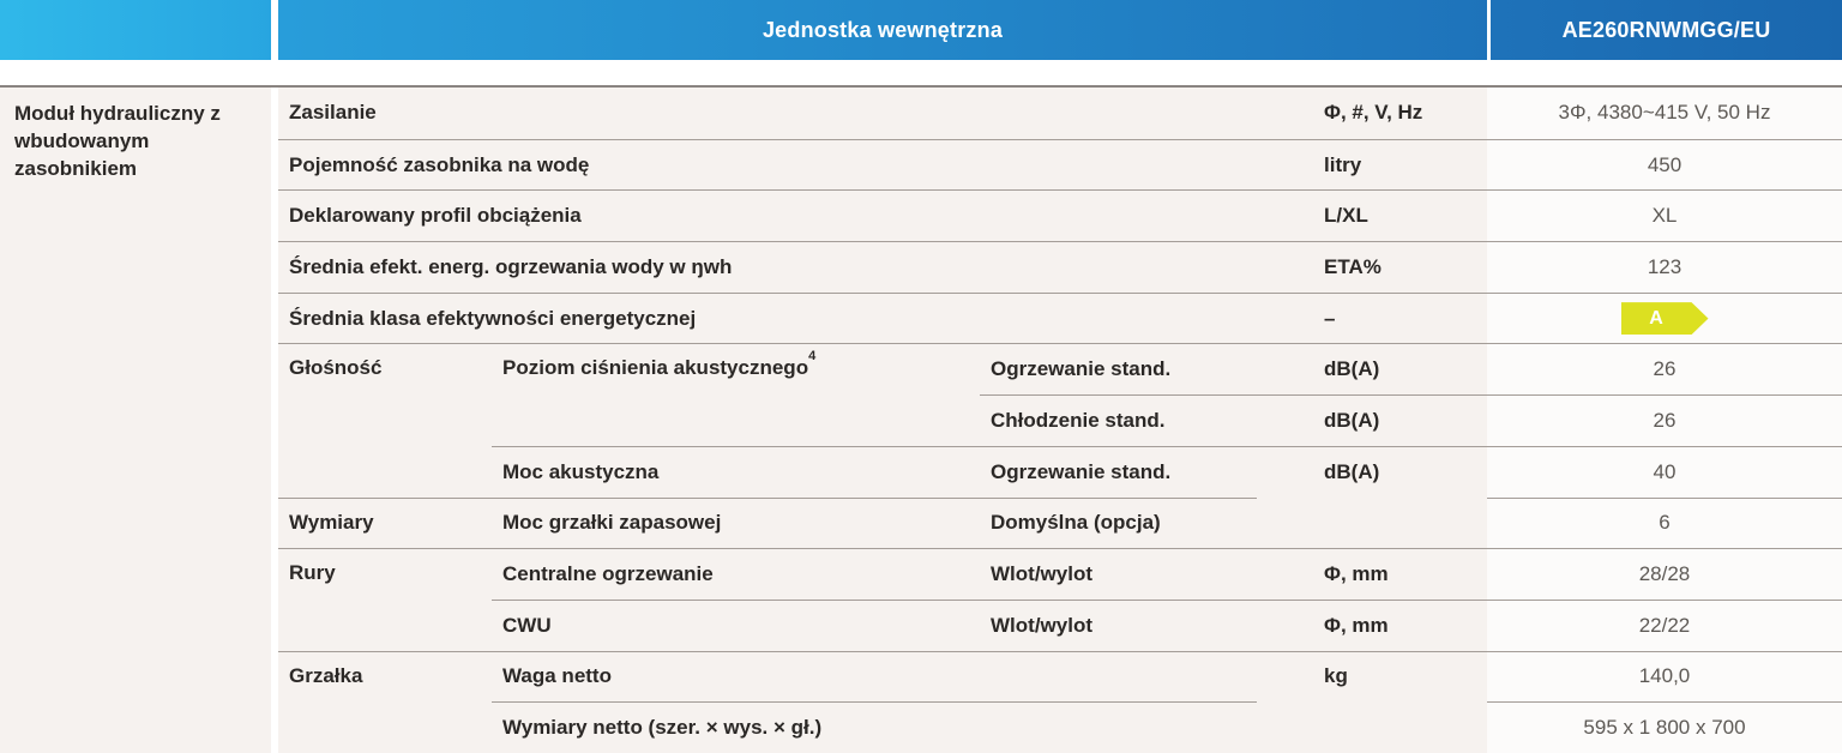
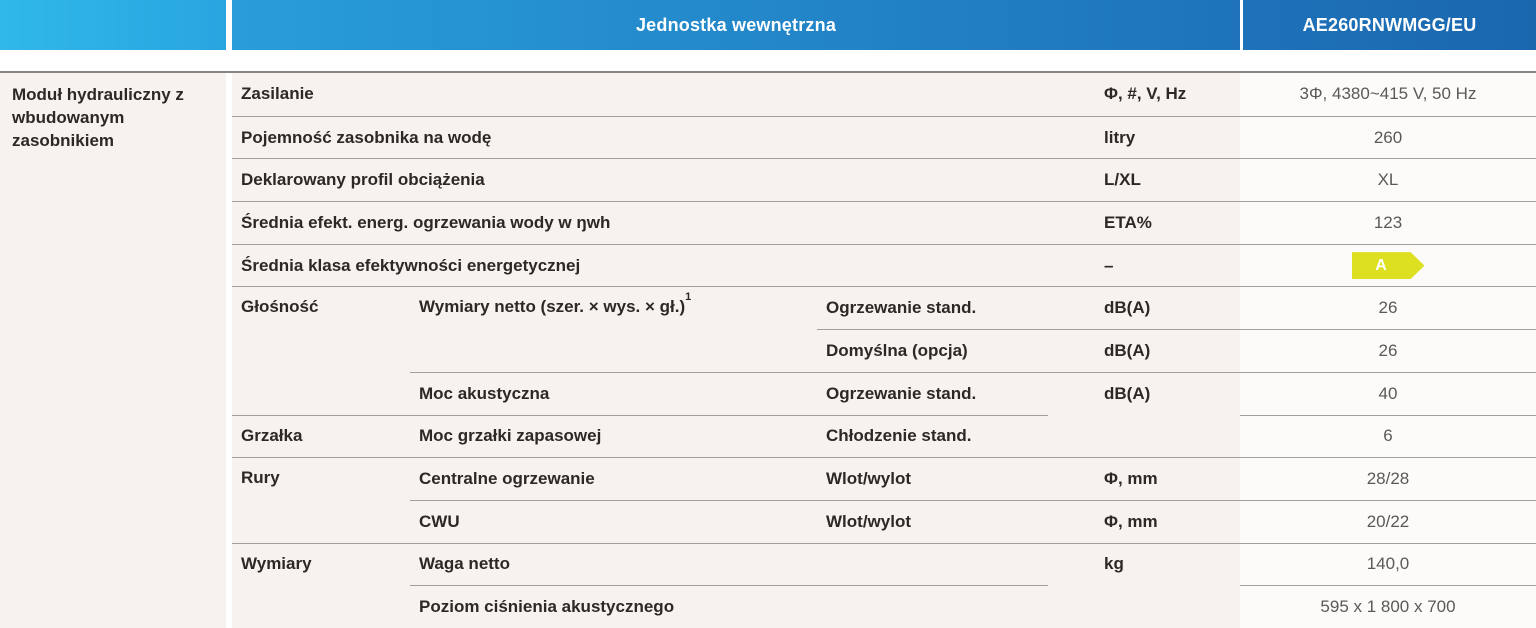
  Jednostka wewnętrzna
  AE260RNWMGG/EU
  Moduł hydrauliczny z wbudowanym zasobnikiem
  Zasilanie
  Φ, #, V, Hz
  3Φ, 4380~415 V, 50 Hz
  Pojemność zasobnika na wodę
  litry
- 450
+ 260
  Deklarowany profil obciążenia
  L/XL
  XL
  Średnia efekt. energ. ogrzewania wody w ŋwh
  ETA%
  123
  Średnia klasa efektywności energetycznej
  –
  A
  Głośność
- Poziom ciśnienia akustycznego
+ Wymiary netto (szer. × wys. × gł.)
- 4
+ 1
  Ogrzewanie stand.
  dB(A)
  26
- Chłodzenie stand.
+ Domyślna (opcja)
  dB(A)
  26
  Moc akustyczna
  Ogrzewanie stand.
  dB(A)
  40
- Wymiary
+ Grzałka
  Moc grzałki zapasowej
- Domyślna (opcja)
+ Chłodzenie stand.
  6
  Rury
  Centralne ogrzewanie
  Wlot/wylot
  Φ, mm
  28/28
  CWU
  Wlot/wylot
  Φ, mm
- 22/22
+ 20/22
- Grzałka
+ Wymiary
  Waga netto
  kg
  140,0
- Wymiary netto (szer. × wys. × gł.)
+ Poziom ciśnienia akustycznego
  595 x 1 800 x 700
